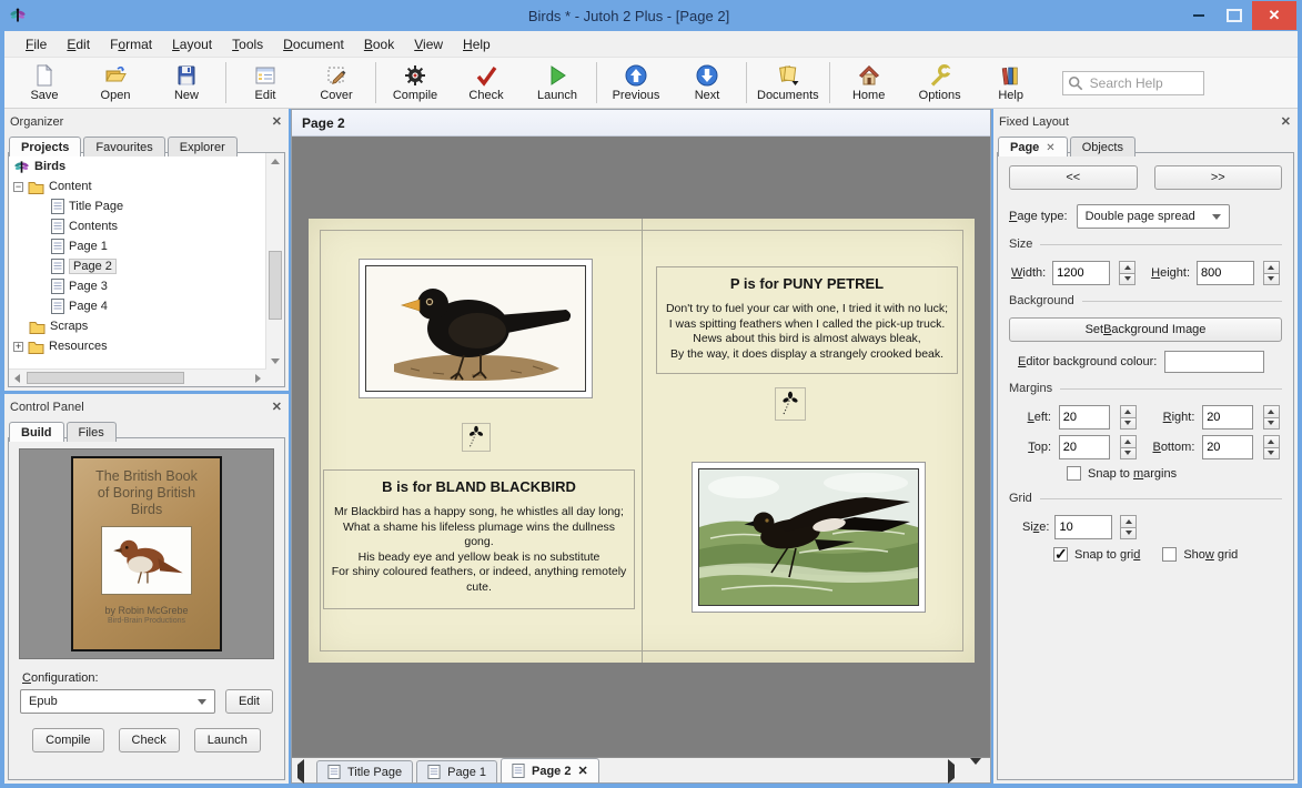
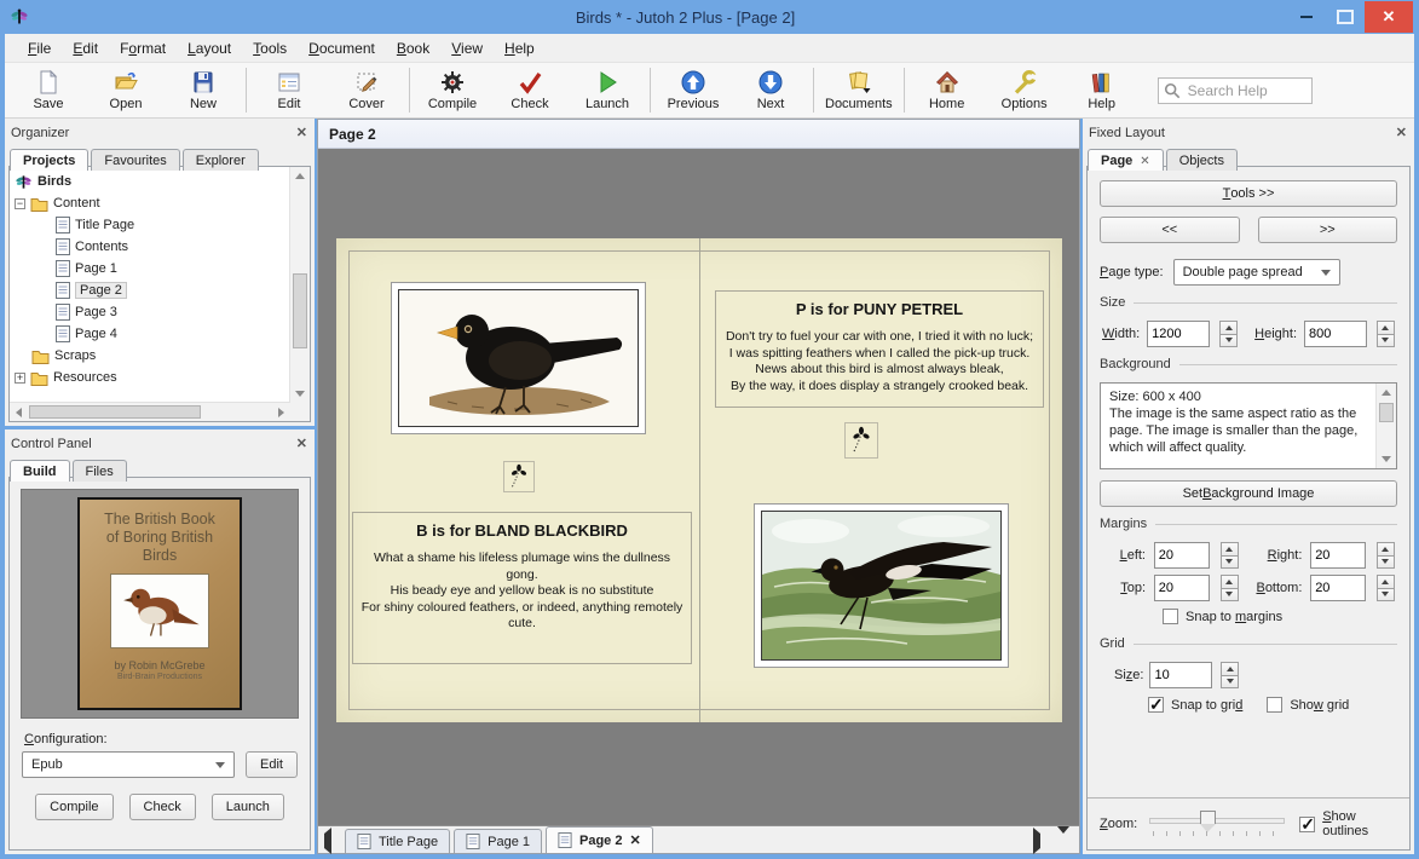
  Birds * - Jutoh 2 Plus - [Page 2]
  ✕
  File
  Edit
  Format
  Layout
  Tools
  Document
  Book
  View
  Help
  Save
  Open
  New
  Edit
  Cover
  Compile
  Check
  Launch
  Previous
  Next
  Documents
  Home
  Options
  Help
  Search Help
  Organizer
  ✕
  Projects
  Favourites
  Explorer
  Birds
  −
  Content
  Title Page
  Contents
  Page 1
  Page 2
  Page 3
  Page 4
  Scraps
  +
  Resources
  Control Panel
  ✕
  Build
  Files
  The British Book
  of Boring British
  Birds
  by Robin McGrebe
  Configuration:
  Epub
  Edit
  Compile
  Check
  Launch
  Page 2
  B is for BLAND BLACKBIRD
- Mr Blackbird has a happy song, he whistles all day long;
  What a shame his lifeless plumage wins the dullness gong.
  His beady eye and yellow beak is no substitute
  For shiny coloured feathers, or indeed, anything remotely cute.
  P is for PUNY PETREL
  Don't try to fuel your car with one, I tried it with no luck;
  I was spitting feathers when I called the pick-up truck.
  News about this bird is almost always bleak,
  By the way, it does display a strangely crooked beak.
  Title Page
  Page 1
  Page 2
  ✕
  Fixed Layout
  ✕
  Page
  ✕
  Objects
+ T
+ ools >>
  <<
  >>
  Page type:
  Double page spread
  Size
  Width:
  1200
  Height:
  800
  Background
+ Size: 600 x 400
+ The image is the same aspect ratio as the page. The image is smaller than the page, which will affect quality.
  Set
  B
  ackground Image
- Editor background colour:
  Margins
  Left:
  20
  Right:
  20
  Top:
  20
  Bottom:
  20
  Snap to margins
  Grid
  Size:
  10
  Snap to grid
  Show grid
+ Zoom:
+ Show outlines
